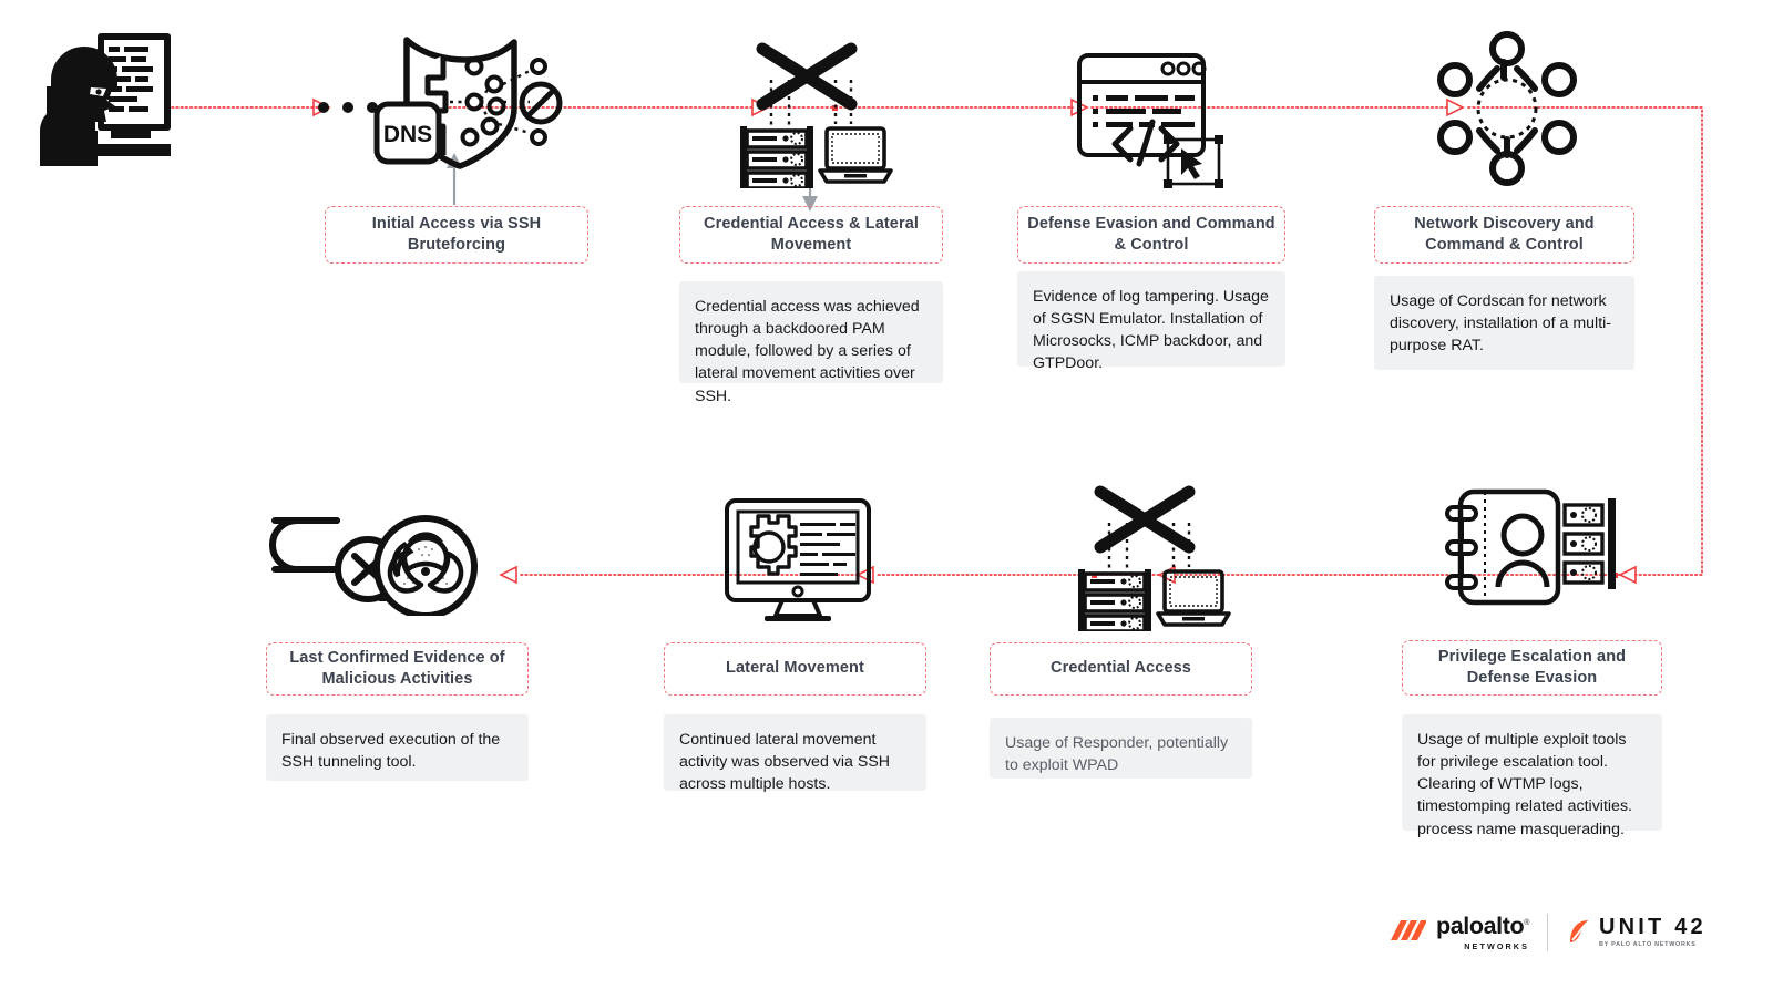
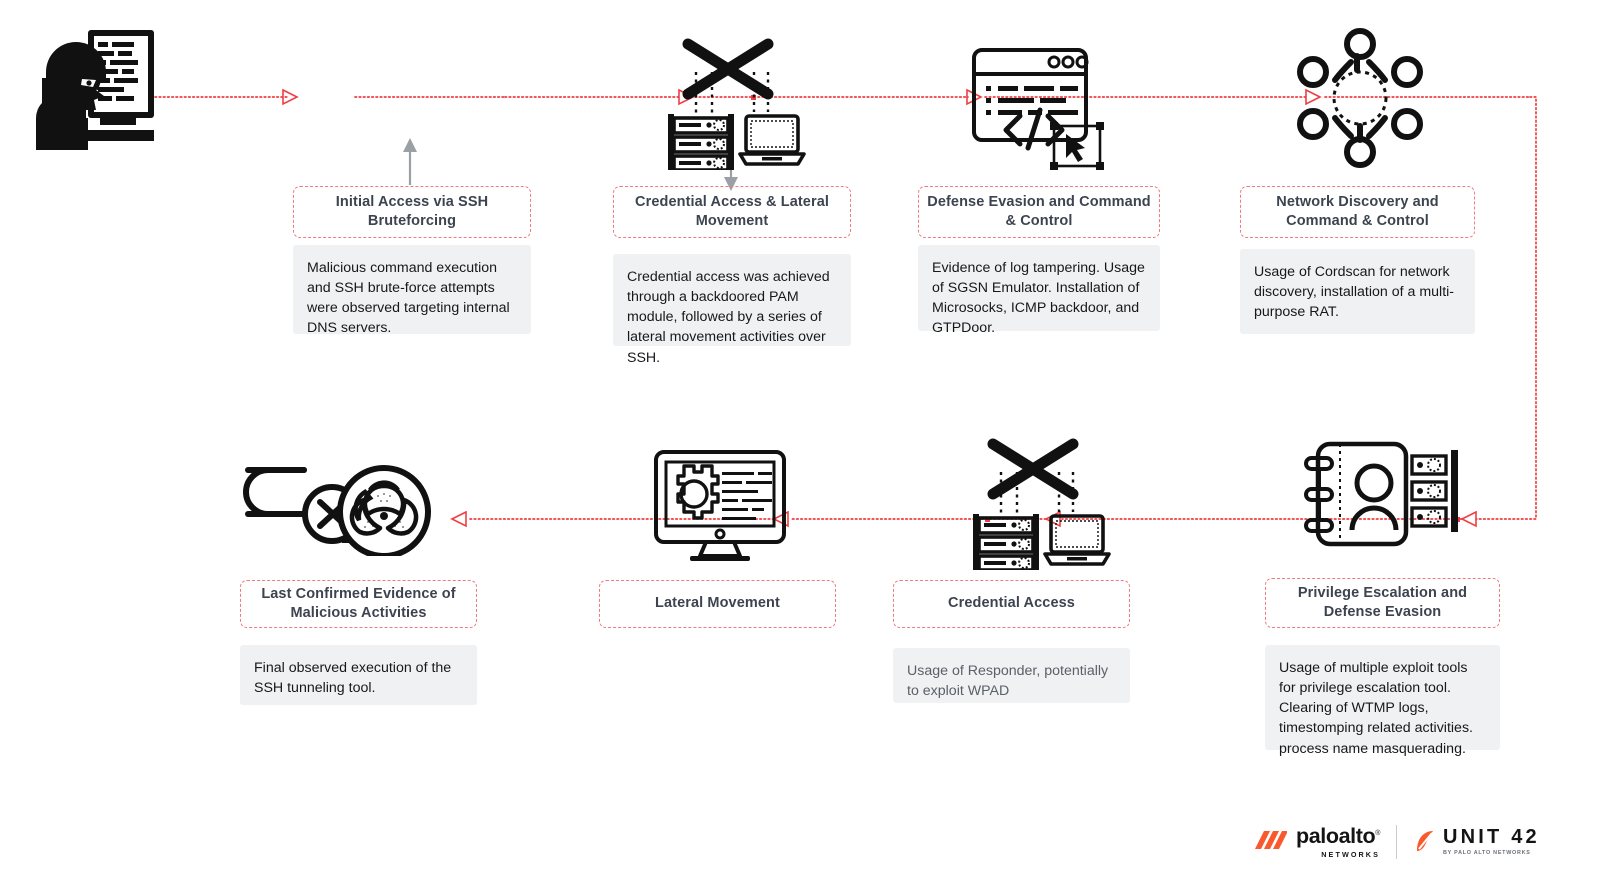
- DNS
  Initial Access via SSH Bruteforcing
+ Malicious command execution and SSH brute-force attempts were observed targeting internal DNS servers.
  Credential Access & Lateral Movement
  Credential access was achieved through a backdoored PAM module, followed by a series of lateral movement activities over SSH.
  Defense Evasion and Command & Control
  Evidence of log tampering. Usage of SGSN Emulator. Installation of Microsocks, ICMP backdoor, and GTPDoor.
  Network Discovery and Command & Control
  Usage of Cordscan for network discovery, installation of a multi-purpose RAT.
  Last Confirmed Evidence of Malicious Activities
  Final observed execution of the SSH tunneling tool.
  Lateral Movement
- Continued lateral movement activity was observed via SSH across multiple hosts.
  Credential Access
  Usage of Responder, potentially to exploit WPAD
  Privilege Escalation and Defense Evasion
  Usage of multiple exploit tools for privilege escalation tool. Clearing of WTMP logs, timestomping related activities. process name masquerading.
  paloalto
  NETWORKS
  UNIT 42
